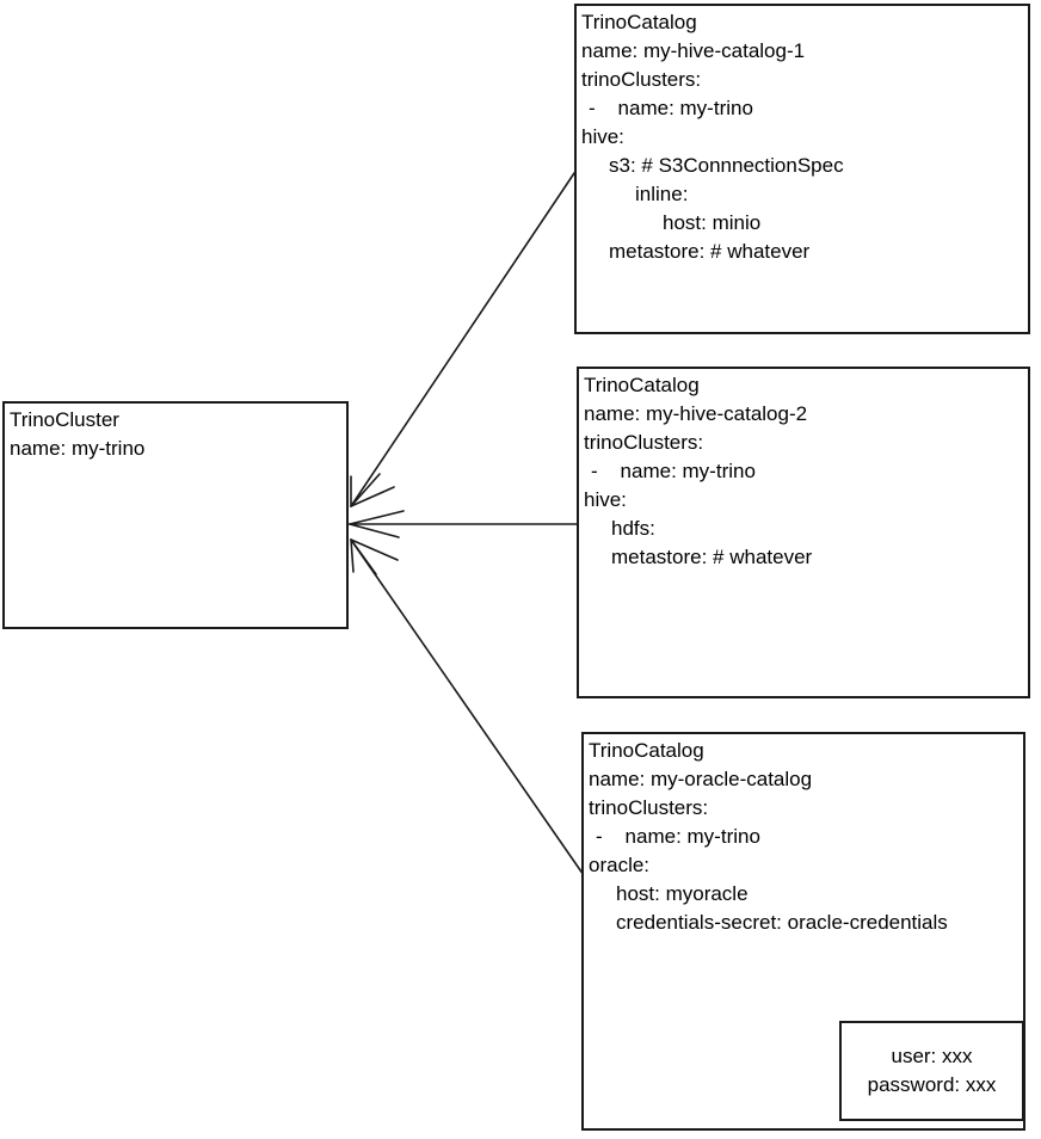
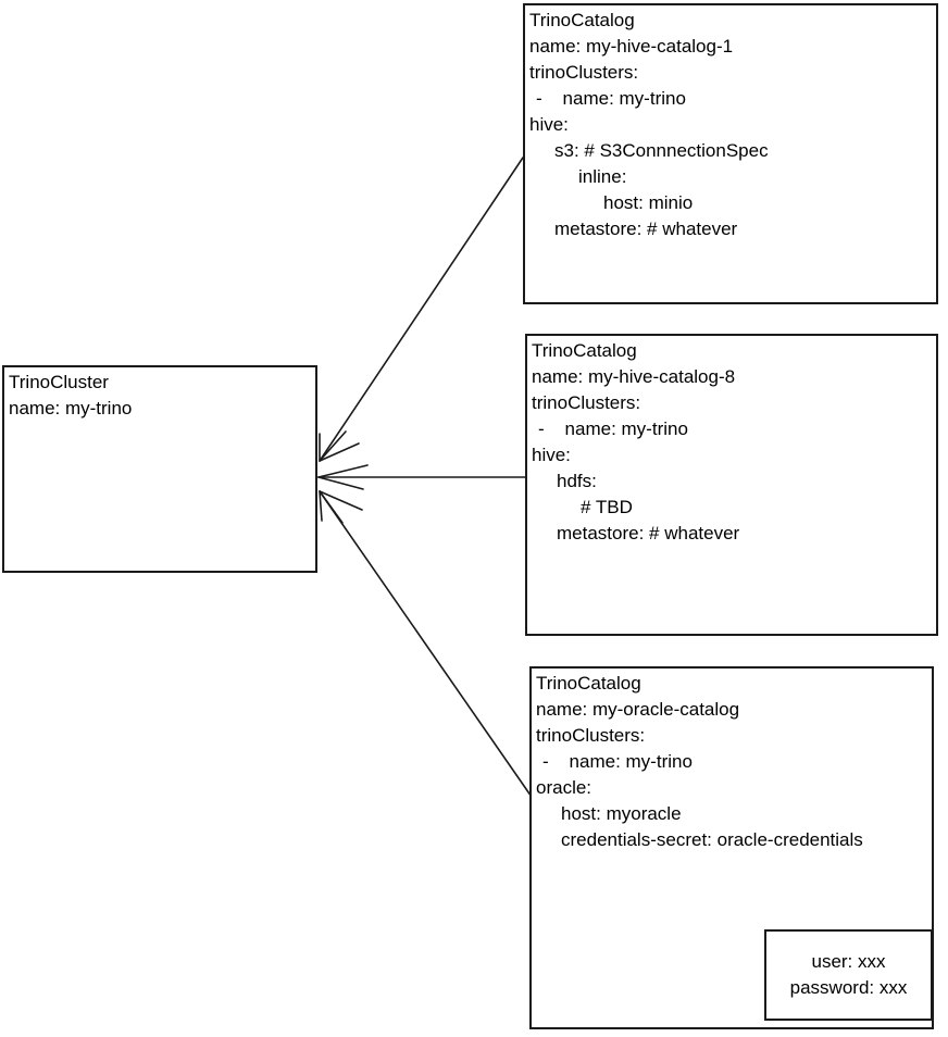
  TrinoCluster
  name: my-trino
  TrinoCatalog
  name: my-hive-catalog-1
  trinoClusters:
  - name: my-trino
  hive:
  s3: # S3ConnnectionSpec
  inline:
  host: minio
  metastore: # whatever
  TrinoCatalog
- name: my-hive-catalog-2
+ name: my-hive-catalog-8
  trinoClusters:
  - name: my-trino
  hive:
  hdfs:
+ # TBD
  metastore: # whatever
  TrinoCatalog
  name: my-oracle-catalog
  trinoClusters:
  - name: my-trino
  oracle:
  host: myoracle
  credentials-secret: oracle-credentials
  user: xxx
  password: xxx
